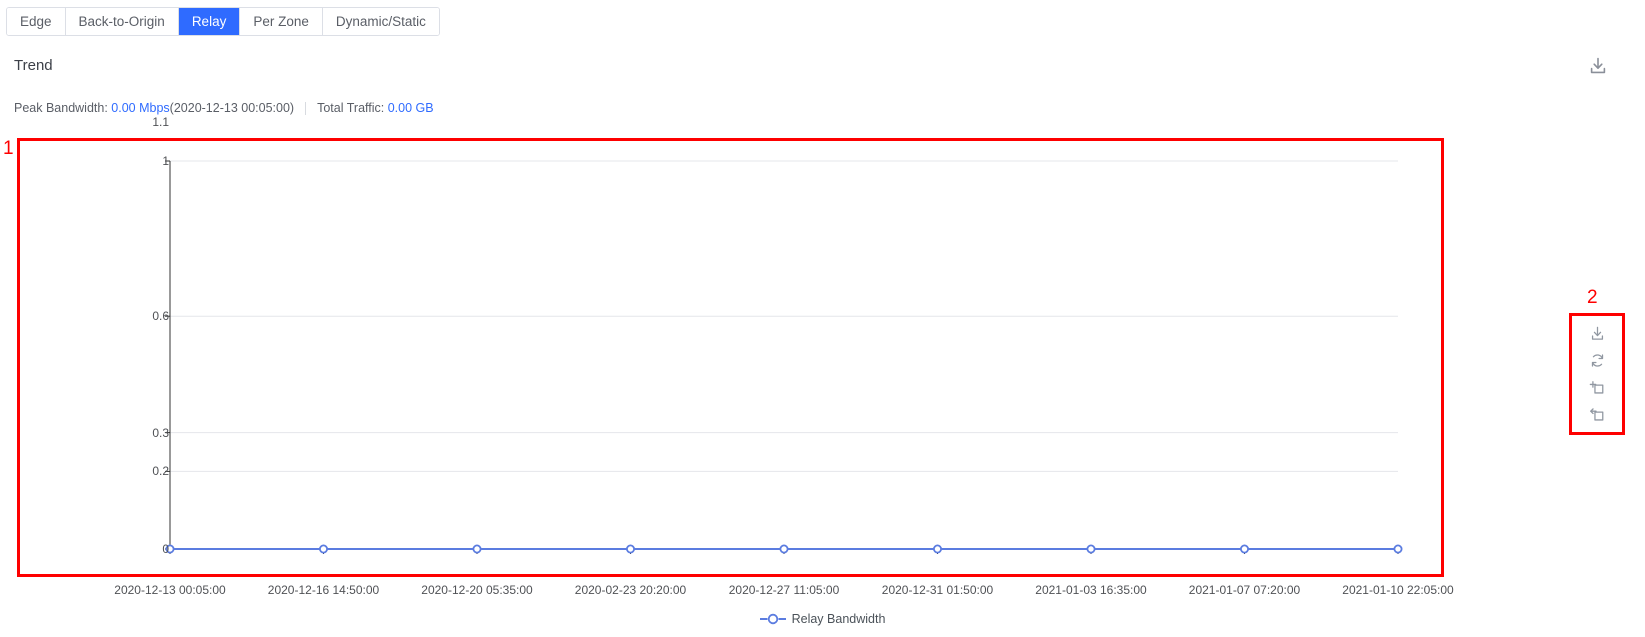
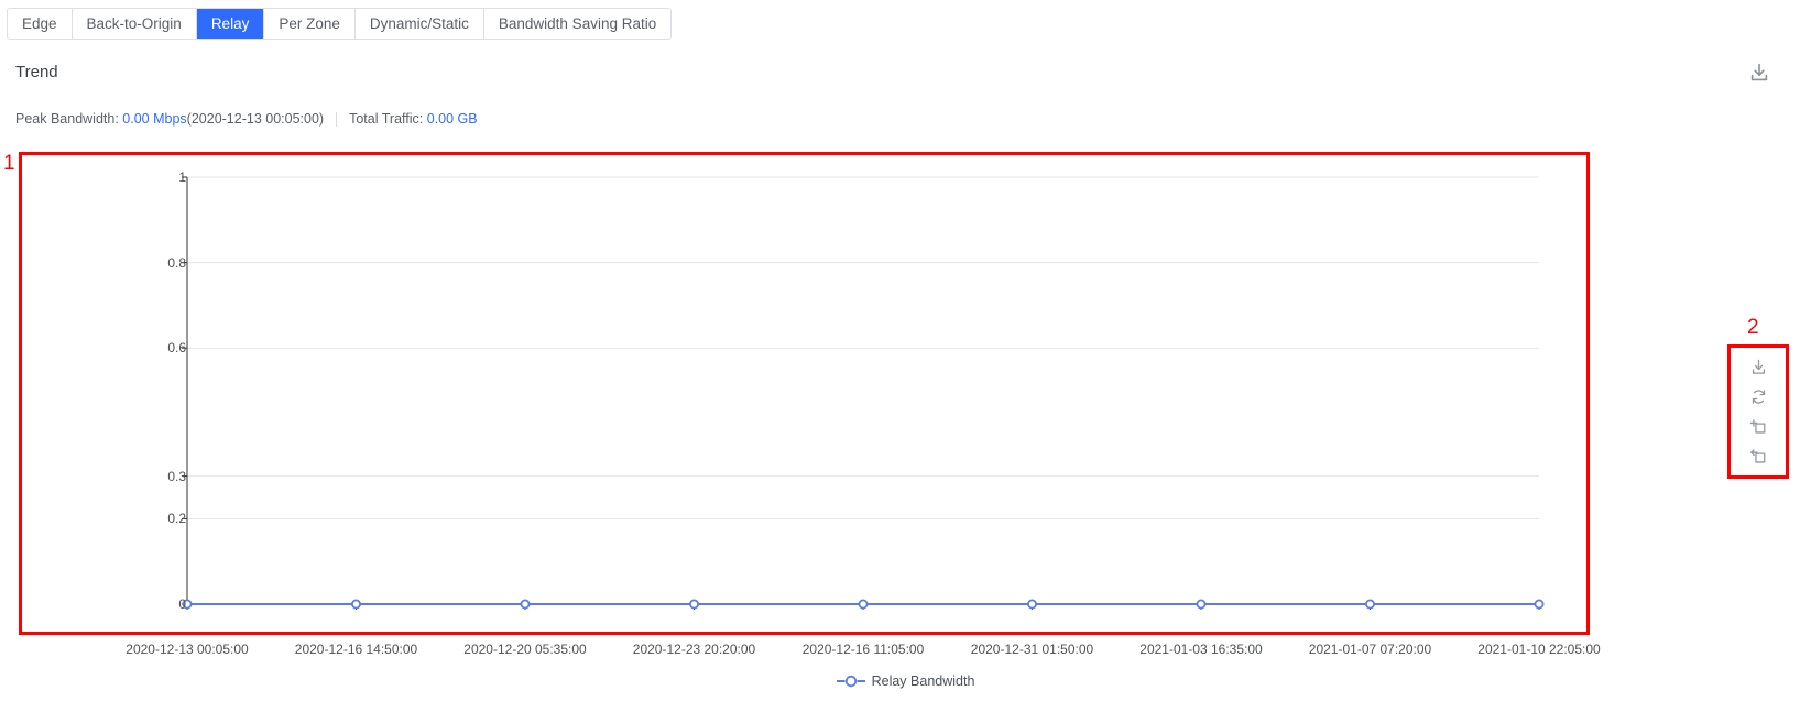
  Edge
  Back-to-Origin
  Relay
  Per Zone
  Dynamic/Static
+ Bandwidth Saving Ratio
  Trend
  Peak Bandwidth:
  0.00 Mbps
  (2020-12-13 00:05:00)
  Total Traffic:
  0.00 GB
  0
  0.2
  0.3
  0.6
- 1.1
+ 0.8
  1
  2020-12-13 00:05:00
  2020-12-16 14:50:00
  2020-12-20 05:35:00
- 2020-02-23 20:20:00
+ 2020-12-23 20:20:00
- 2020-12-27 11:05:00
+ 2020-12-16 11:05:00
  2020-12-31 01:50:00
  2021-01-03 16:35:00
  2021-01-07 07:20:00
  2021-01-10 22:05:00
  Relay Bandwidth
  1
  2
